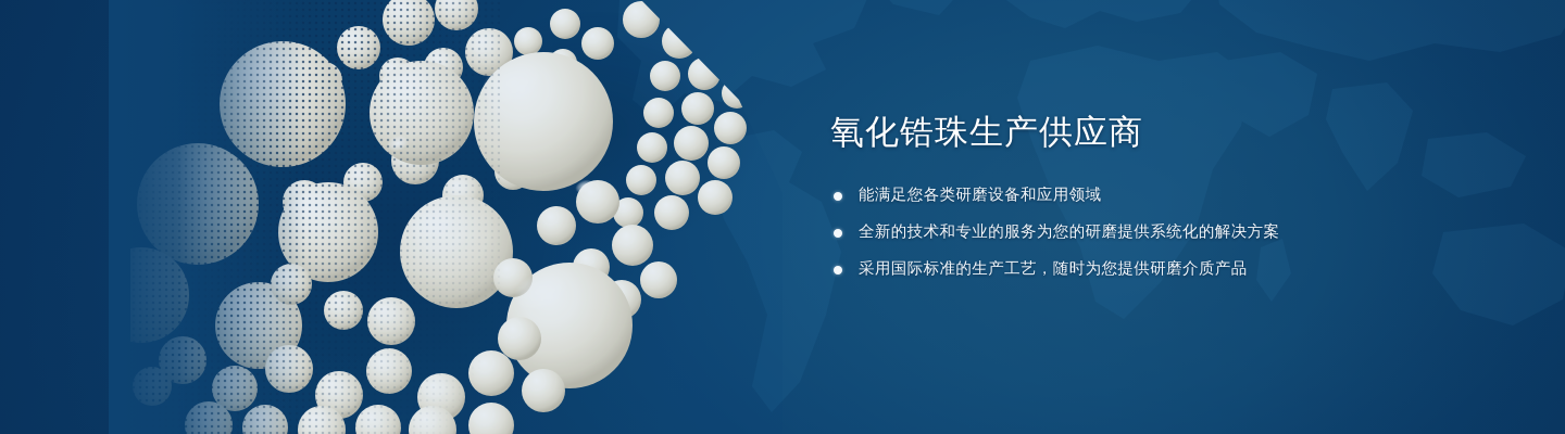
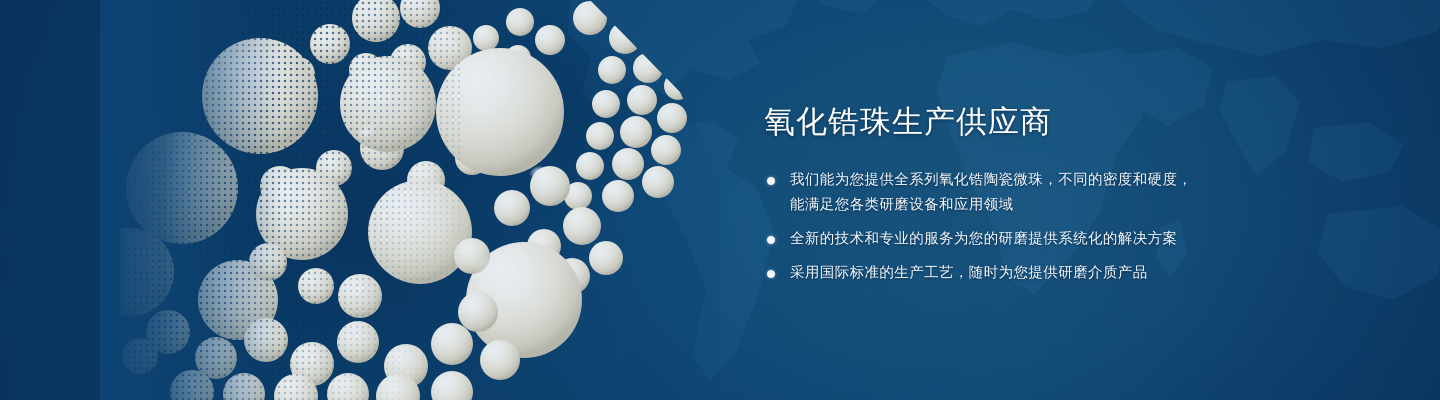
  氧化锆珠生产供应商
+ 我们能为您提供全系列氧化锆陶瓷微珠，不同的密度和硬度，
  能满足您各类研磨设备和应用领域
  全新的技术和专业的服务为您的研磨提供系统化的解决方案
  采用国际标准的生产工艺，随时为您提供研磨介质产品
